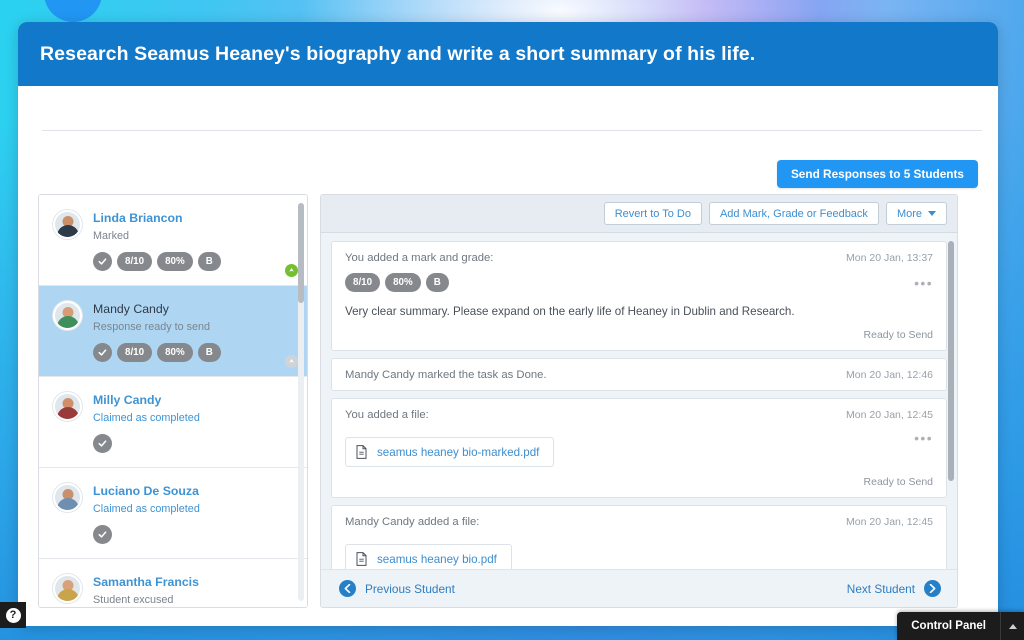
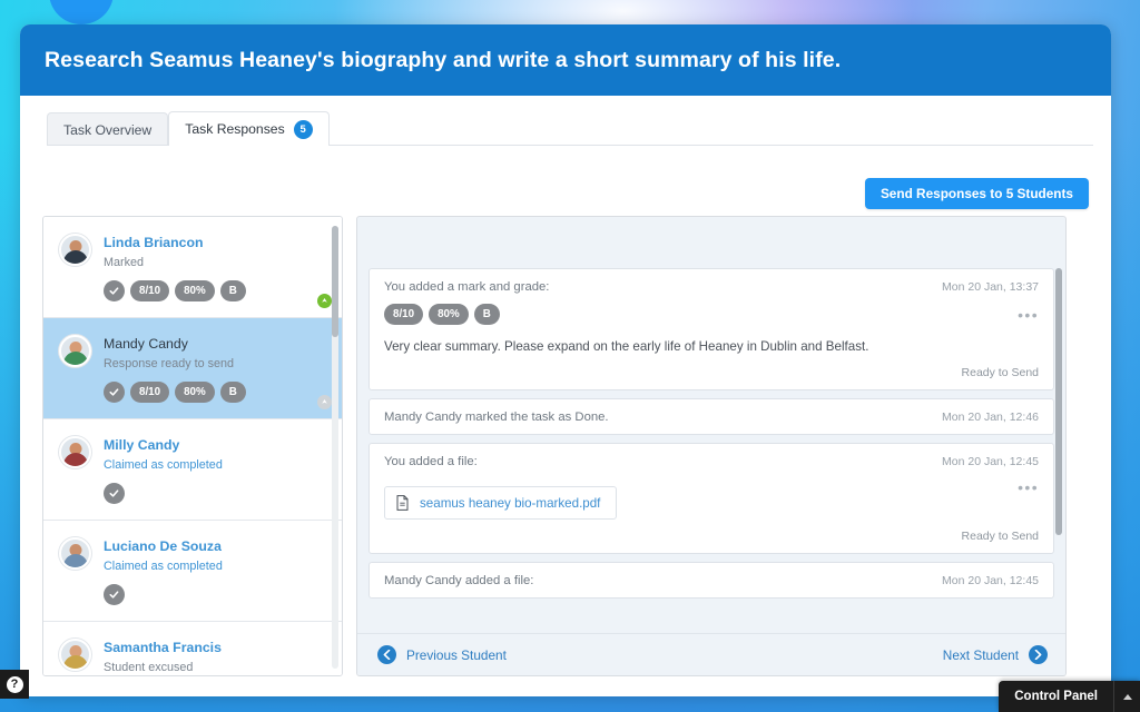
  Research Seamus Heaney's biography and write a short summary of his life.
+ Task Overview
+ Task Responses
+ 5
  Send Responses to 5 Students
  Linda Briancon
  Marked
  8/10
  80%
  B
  Mandy Candy
  Response ready to send
  8/10
  80%
  B
  Milly Candy
  Claimed as completed
  Luciano De Souza
  Claimed as completed
  Samantha Francis
  Student excused
- Revert to To Do
- Add Mark, Grade or Feedback
- More
  You added a mark and grade:
  Mon 20 Jan, 13:37
  •••
  8/10
  80%
  B
- Very clear summary. Please expand on the early life of Heaney in Dublin and Research.
+ Very clear summary. Please expand on the early life of Heaney in Dublin and Belfast.
  Ready to Send
  Mandy Candy marked the task as Done.
  Mon 20 Jan, 12:46
  You added a file:
  Mon 20 Jan, 12:45
  •••
  seamus heaney bio-marked.pdf
  Ready to Send
  Mandy Candy added a file:
  Mon 20 Jan, 12:45
- seamus heaney bio.pdf
  Previous Student
  Next Student
  ?
  Control Panel
